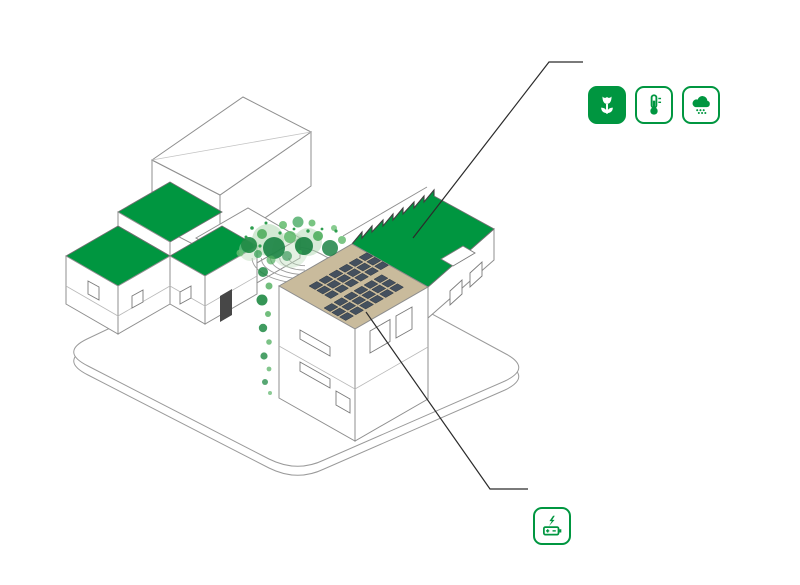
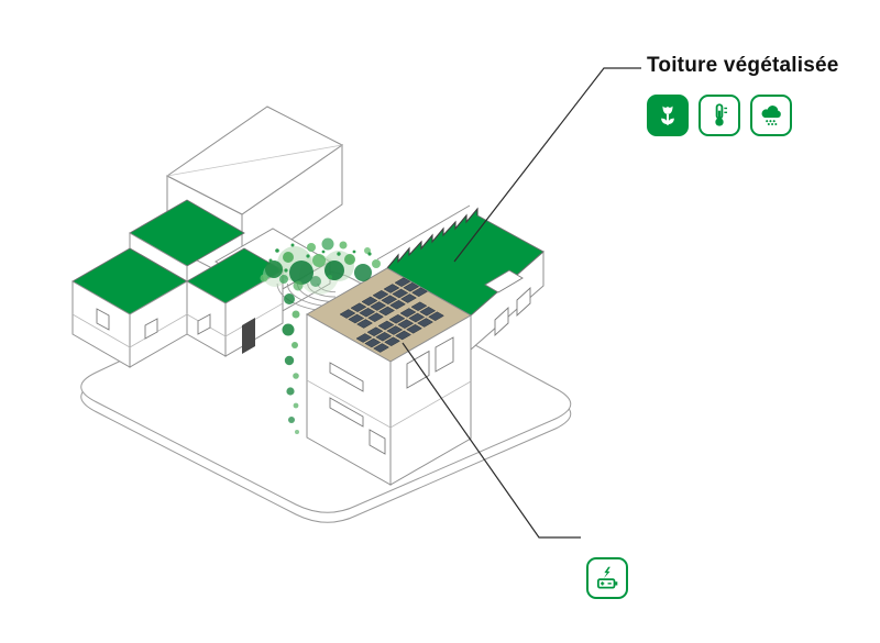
+ Toiture végétalisée
